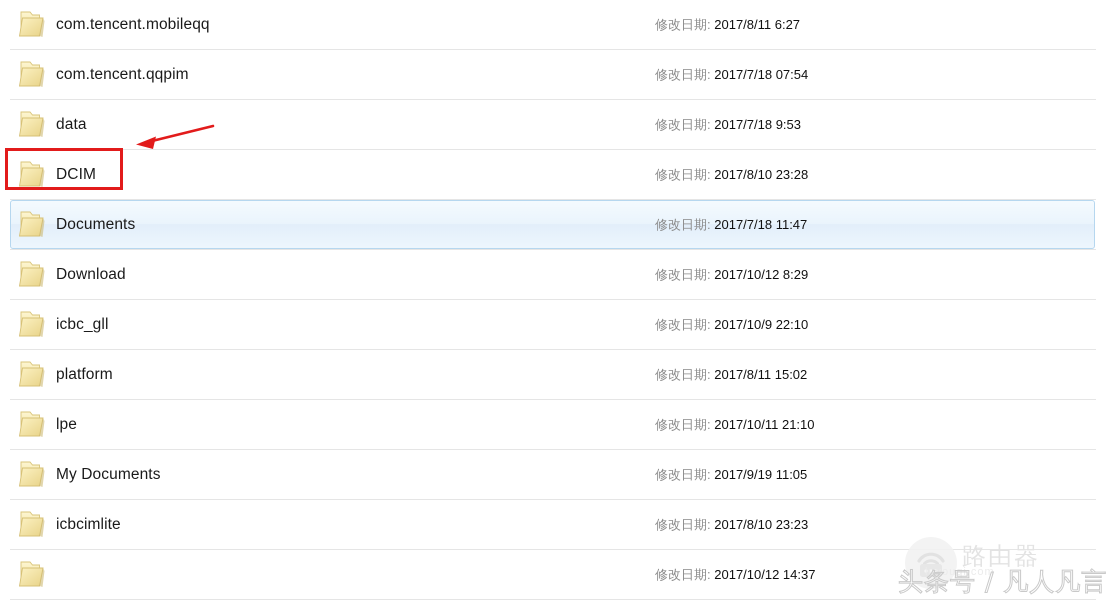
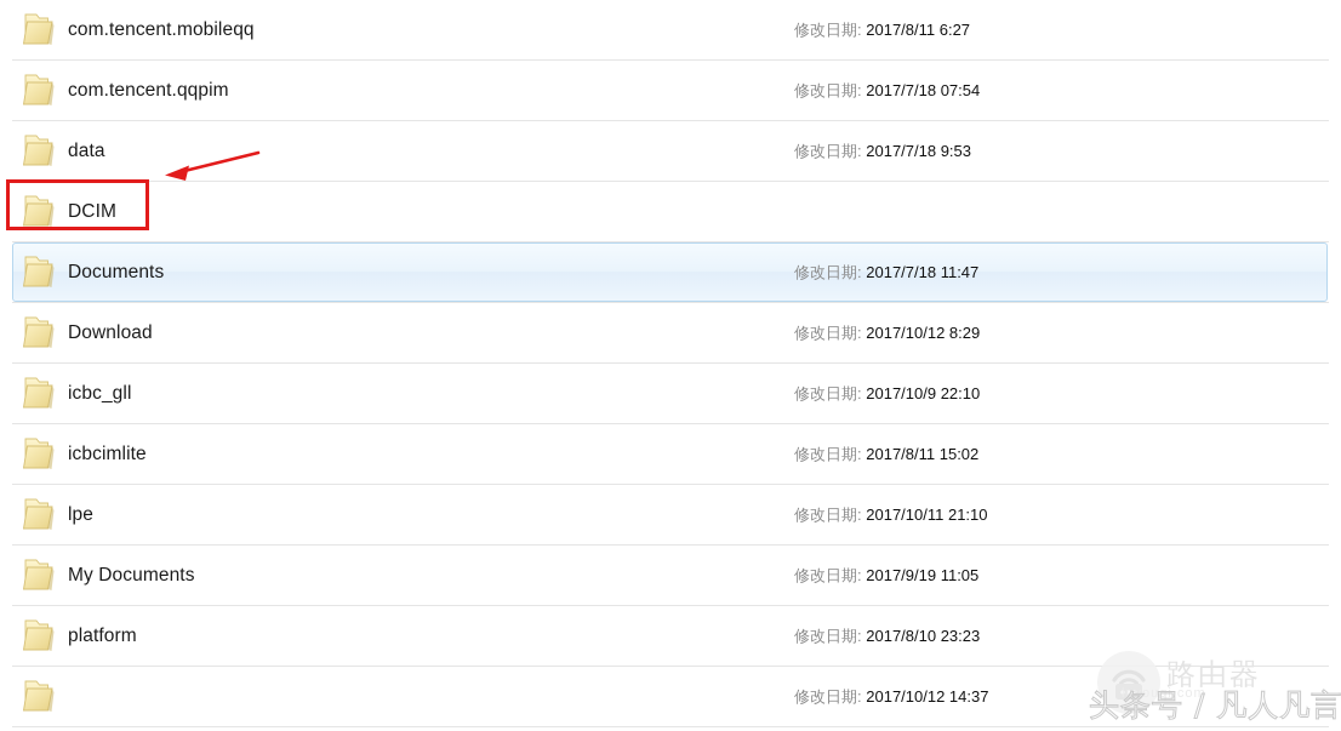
  com.tencent.mobileqq
  修改日期: 2017/8/11 6:27
  com.tencent.qqpim
  修改日期: 2017/7/18 07:54
  data
  修改日期: 2017/7/18 9:53
  DCIM
- 修改日期: 2017/8/10 23:28
  Documents
  修改日期: 2017/7/18 11:47
  Download
  修改日期: 2017/10/12 8:29
  icbc_gll
  修改日期: 2017/10/9 22:10
- platform
+ icbcimlite
  修改日期: 2017/8/11 15:02
  lpe
  修改日期: 2017/10/11 21:10
  My Documents
  修改日期: 2017/9/19 11:05
- icbcimlite
+ platform
  修改日期: 2017/8/10 23:23
  修改日期: 2017/10/12 14:37
  路由器
  luyouqi.com
  头条号 / 凡人凡言
